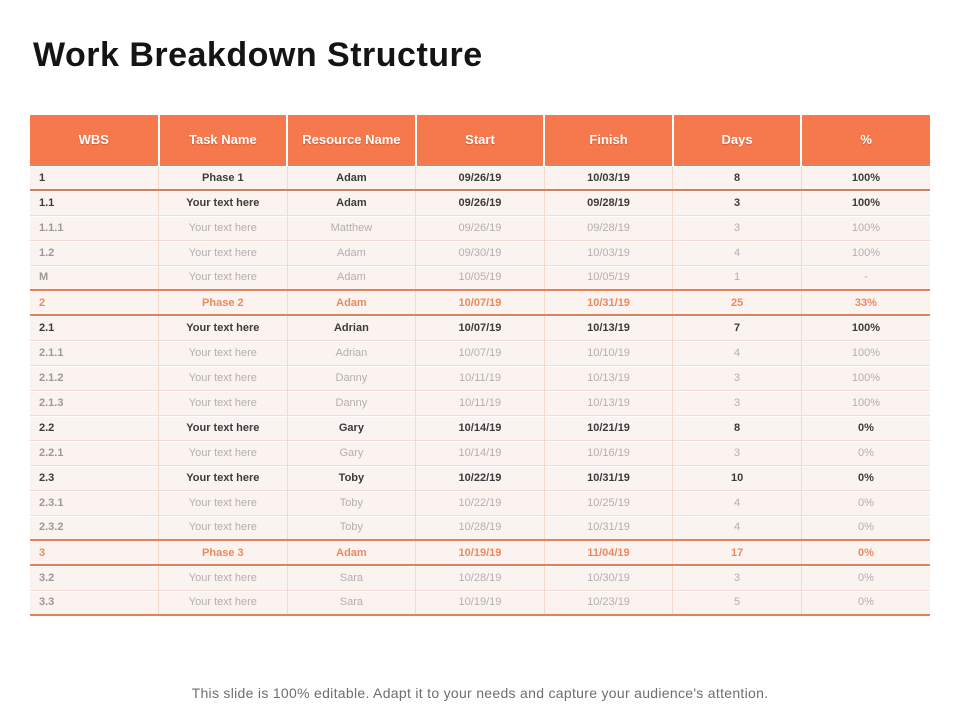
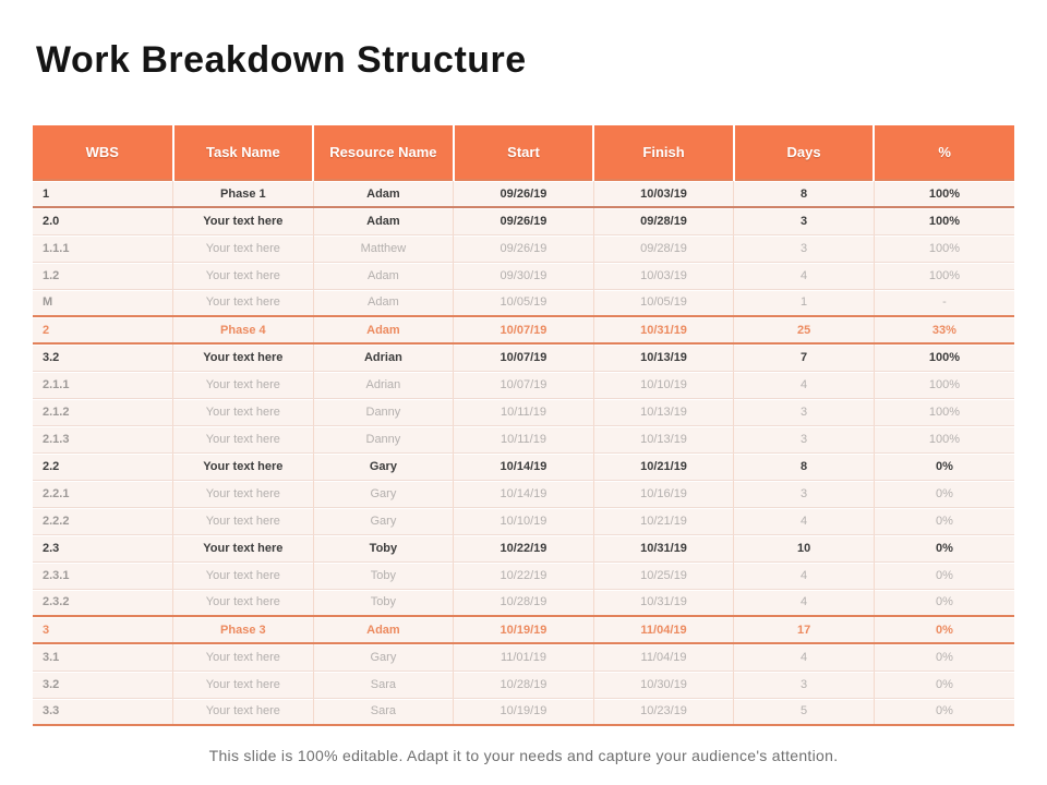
  Work Breakdown Structure
  WBS	Task Name	Resource Name	Start	Finish	Days	%
  1	Phase 1	Adam	09/26/19	10/03/19	8	100%
- 1.1	Your text here	Adam	09/26/19	09/28/19	3	100%
+ 2.0	Your text here	Adam	09/26/19	09/28/19	3	100%
  1.1.1	Your text here	Matthew	09/26/19	09/28/19	3	100%
  1.2	Your text here	Adam	09/30/19	10/03/19	4	100%
  M	Your text here	Adam	10/05/19	10/05/19	1	-
- 2	Phase 2	Adam	10/07/19	10/31/19	25	33%
+ 2	Phase 4	Adam	10/07/19	10/31/19	25	33%
- 2.1	Your text here	Adrian	10/07/19	10/13/19	7	100%
+ 3.2	Your text here	Adrian	10/07/19	10/13/19	7	100%
  2.1.1	Your text here	Adrian	10/07/19	10/10/19	4	100%
  2.1.2	Your text here	Danny	10/11/19	10/13/19	3	100%
  2.1.3	Your text here	Danny	10/11/19	10/13/19	3	100%
  2.2	Your text here	Gary	10/14/19	10/21/19	8	0%
  2.2.1	Your text here	Gary	10/14/19	10/16/19	3	0%
+ 2.2.2	Your text here	Gary	10/10/19	10/21/19	4	0%
  2.3	Your text here	Toby	10/22/19	10/31/19	10	0%
  2.3.1	Your text here	Toby	10/22/19	10/25/19	4	0%
  2.3.2	Your text here	Toby	10/28/19	10/31/19	4	0%
  3	Phase 3	Adam	10/19/19	11/04/19	17	0%
+ 3.1	Your text here	Gary	11/01/19	11/04/19	4	0%
  3.2	Your text here	Sara	10/28/19	10/30/19	3	0%
  3.3	Your text here	Sara	10/19/19	10/23/19	5	0%
  This slide is 100% editable. Adapt it to your needs and capture your audience's attention.
